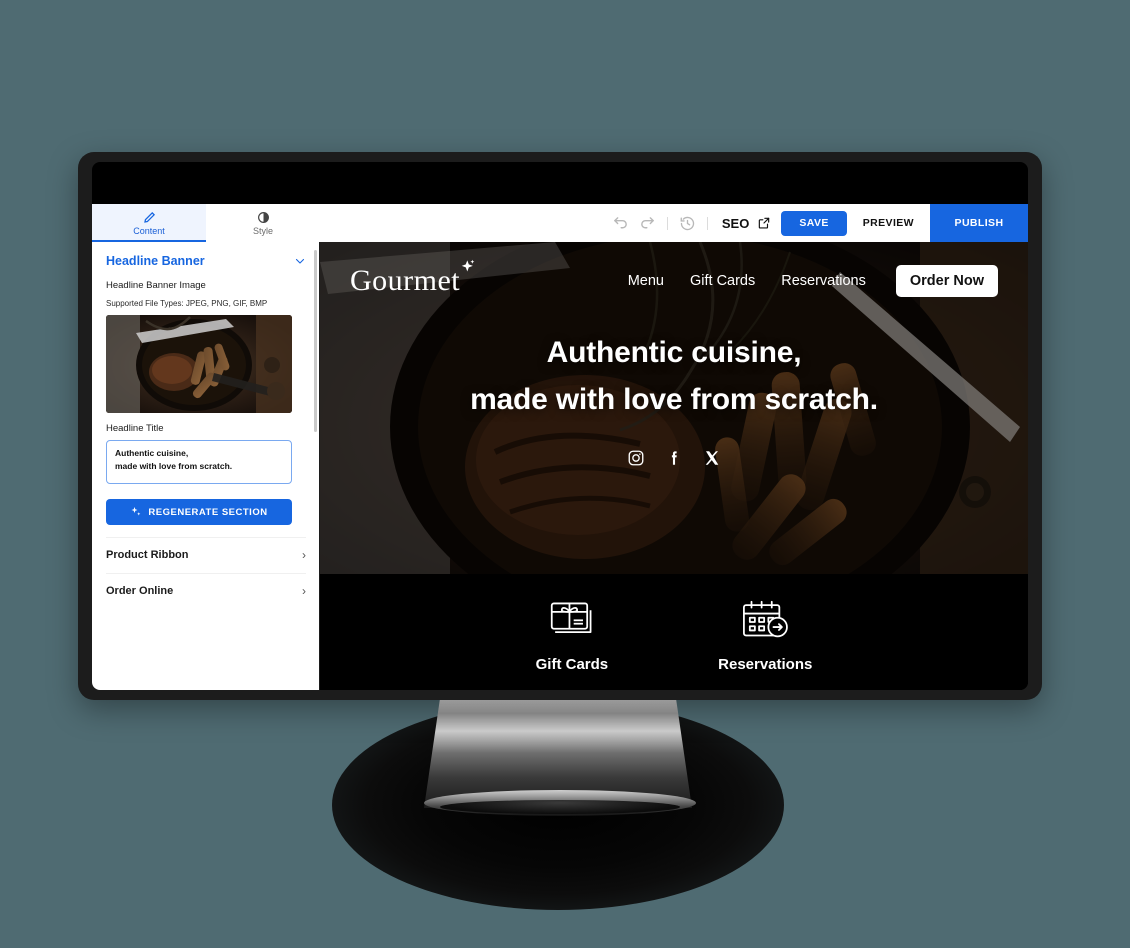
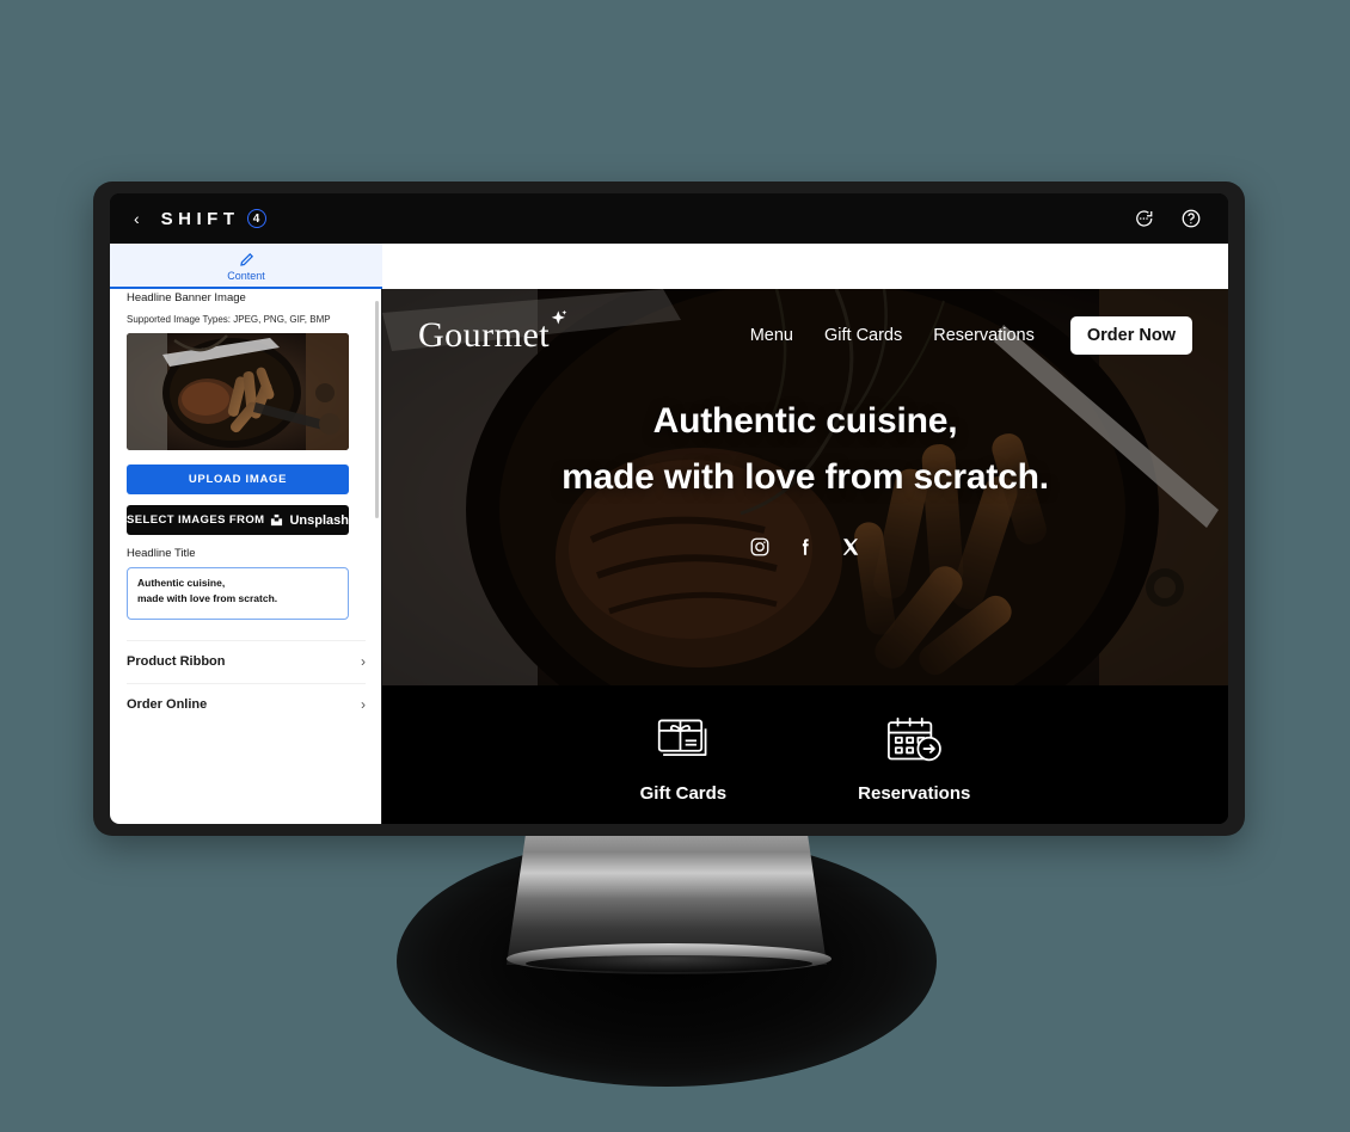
+ ‹
+ SHIFT
+ 4
  Content
- Style
- SEO
- SAVE
- PREVIEW
- PUBLISH
- Headline Banner
  Headline Banner Image
- Supported File Types: JPEG, PNG, GIF, BMP
+ Supported Image Types: JPEG, PNG, GIF, BMP
+ UPLOAD IMAGE
+ SELECT IMAGES FROM
+ Unsplash
  Headline Title
  Authentic cuisine,
  made with love from scratch.
- REGENERATE SECTION
  Product Ribbon
  ›
  Order Online
  ›
  Gourmet
  Menu
  Gift Cards
  Reservations
  Order Now
  Authentic cuisine,
  made with love from scratch.
  Gift Cards
  Reservations
